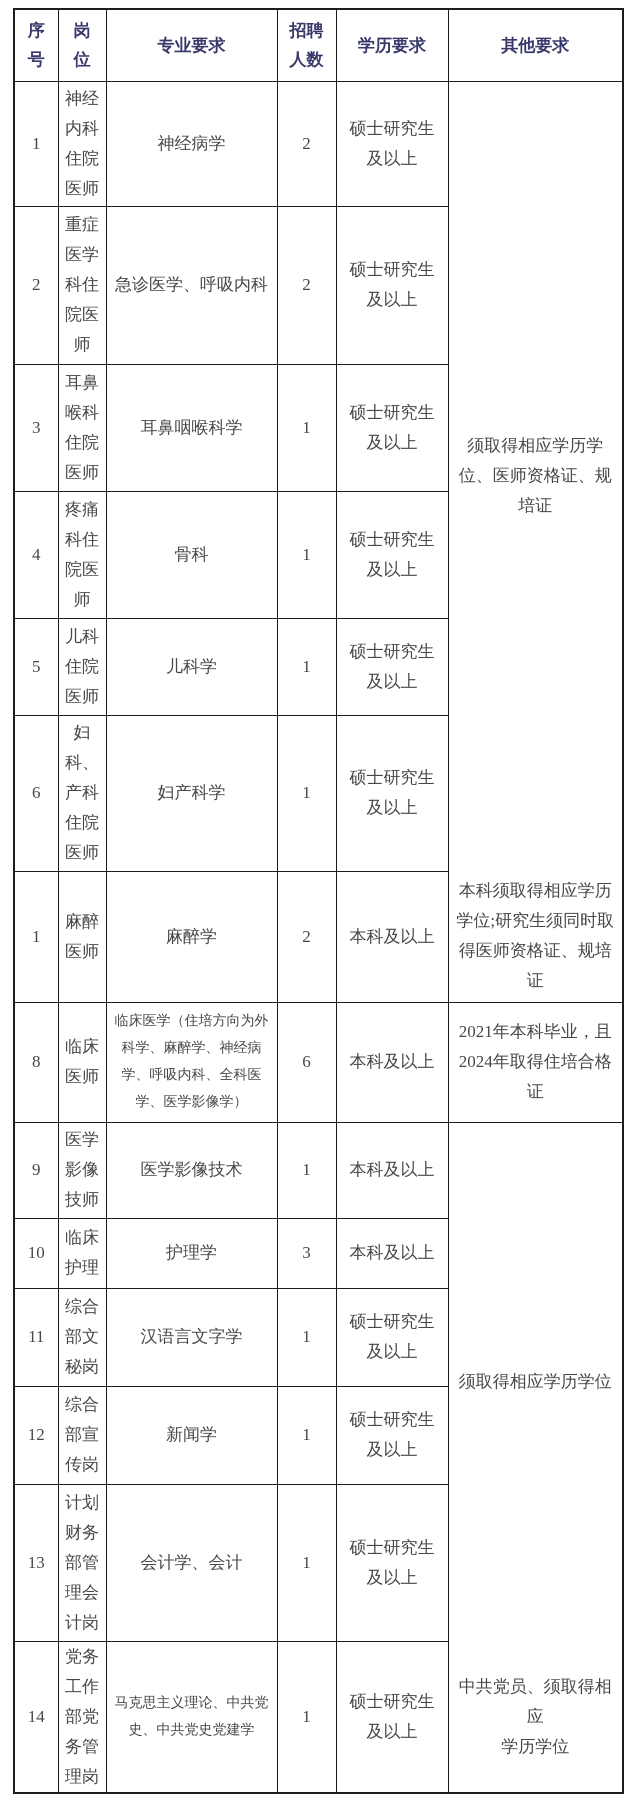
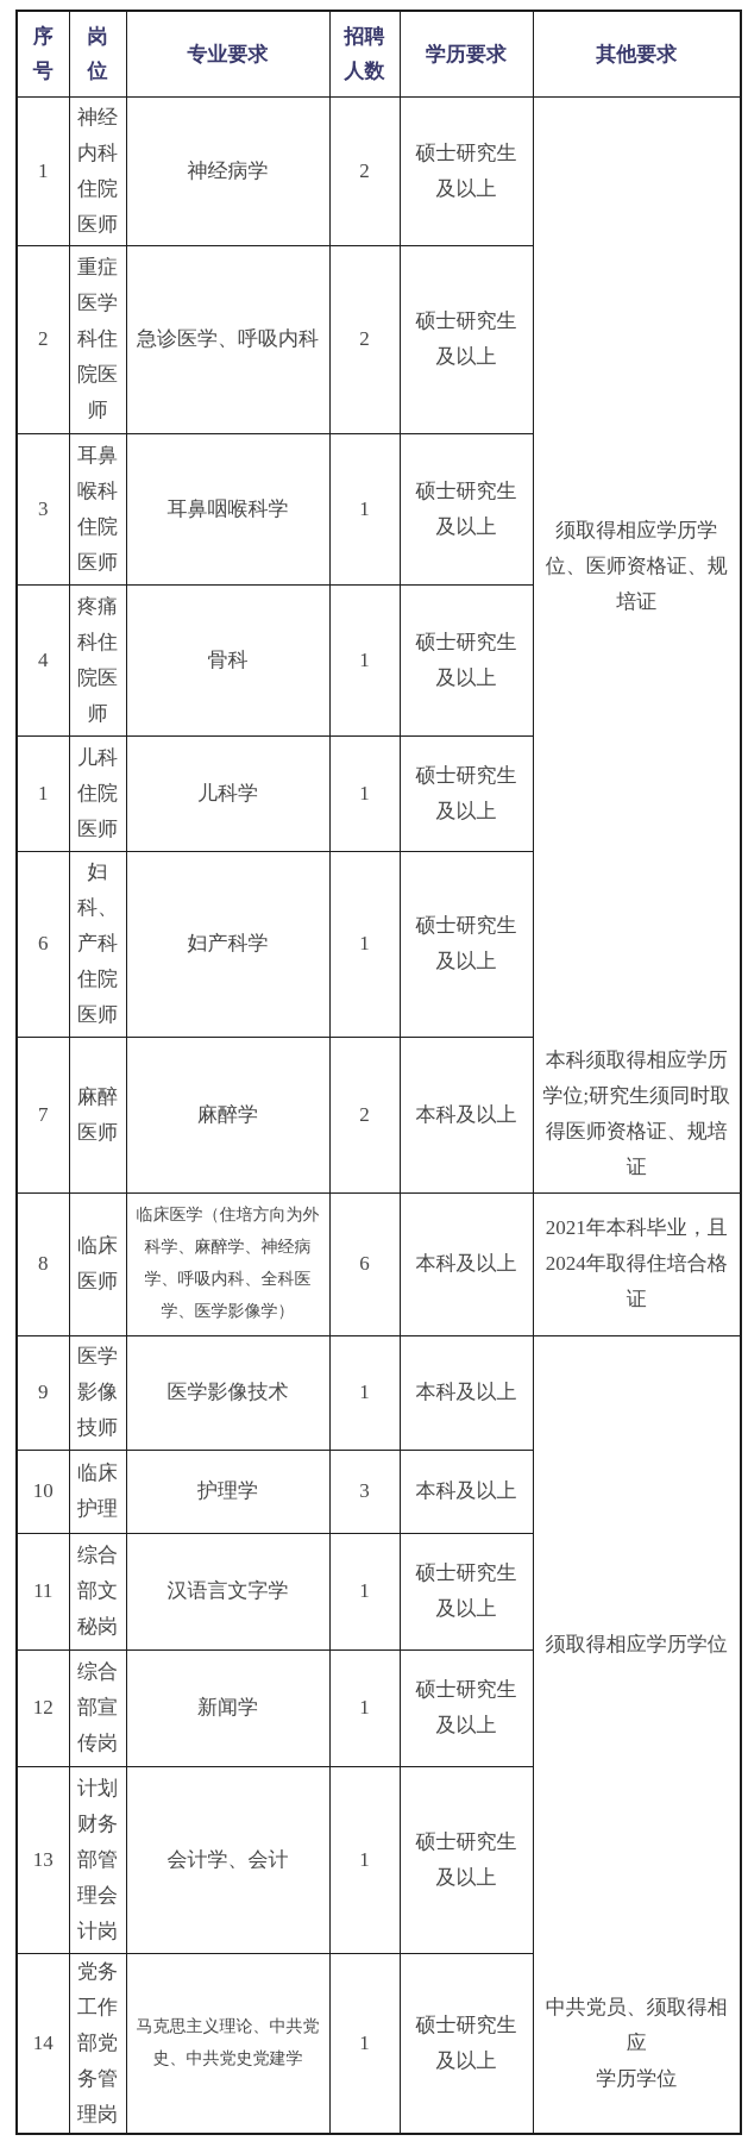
  序号	岗位	专业要求	招聘人数	学历要求	其他要求
  1	神经内科住院医师	神经病学	2	硕士研究生及以上	须取得相应学历学 位、医师资格证、规 培证
  2	重症医学科住院医师	急诊医学、呼吸内科	2	硕士研究生及以上
  3	耳鼻喉科住院医师	耳鼻咽喉科学	1	硕士研究生及以上
  4	疼痛科住院医师	骨科	1	硕士研究生及以上
- 5	儿科住院医师	儿科学	1	硕士研究生及以上
+ 1	儿科住院医师	儿科学	1	硕士研究生及以上
  6	妇科、产科住院医师	妇产科学	1	硕士研究生及以上
- 1	麻醉医师	麻醉学	2	本科及以上	本科须取得相应学历 学位;研究生须同时取 得医师资格证、规培 证
+ 7	麻醉医师	麻醉学	2	本科及以上	本科须取得相应学历 学位;研究生须同时取 得医师资格证、规培 证
  8	临床医师	临床医学（住培方向为外 科学、麻醉学、神经病 学、呼吸内科、全科医 学、医学影像学）	6	本科及以上	2021年本科毕业，且 2024年取得住培合格 证
  9	医学影像技师	医学影像技术	1	本科及以上	须取得相应学历学位
  10	临床护理	护理学	3	本科及以上
  11	综合部文秘岗	汉语言文字学	1	硕士研究生及以上
  12	综合部宣传岗	新闻学	1	硕士研究生及以上
  13	计划财务部管理会计岗	会计学、会计	1	硕士研究生及以上
  14	党务工作部党务管理岗	马克思主义理论、中共党 史、中共党史党建学	1	硕士研究生及以上	中共党员、须取得相应 学历学位
